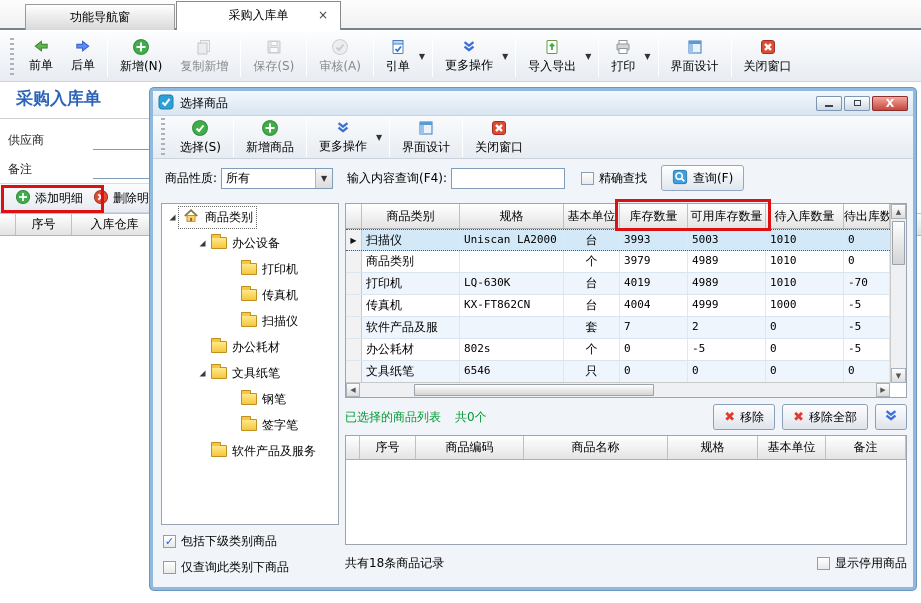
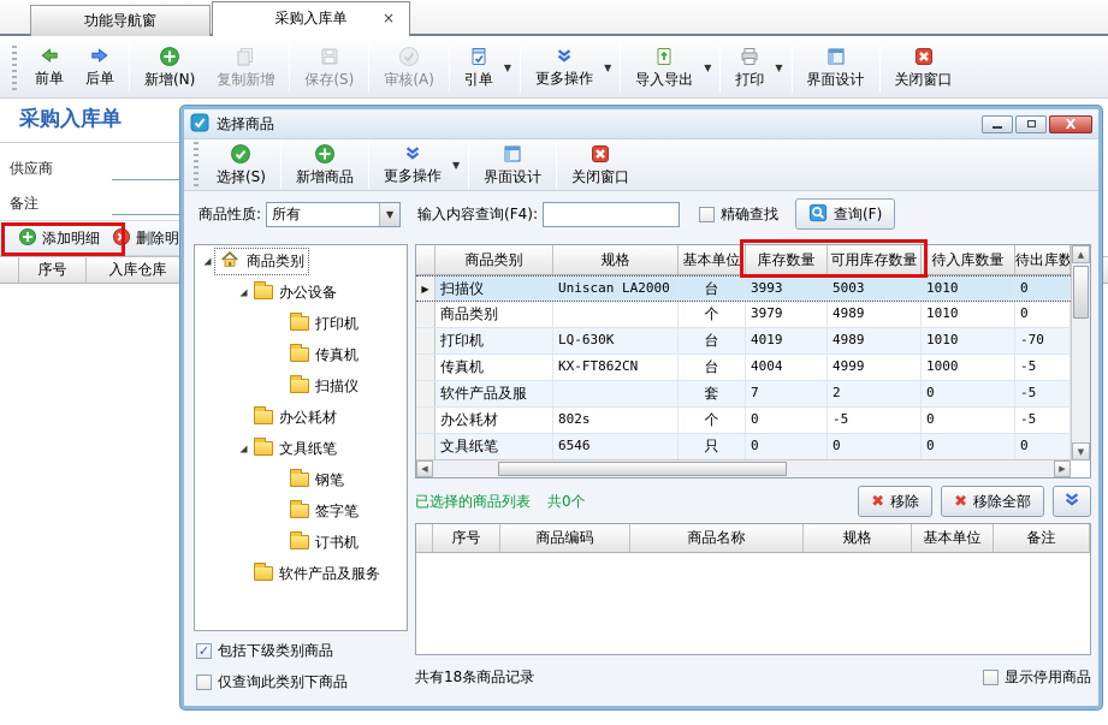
  功能导航窗
  采购入库单
  ×
  前单
  后单
  新增(N)
  复制新增
  保存(S)
  审核(A)
  引单
  ▼
  更多操作
  ▼
  导入导出
  ▼
  打印
  ▼
  界面设计
  关闭窗口
  采购入库单
  供应商
  备注
  添加明细
  删除明
  序号
  入库仓库
  选择商品
  X
  选择(S)
  新增商品
  更多操作
  ▼
  界面设计
  关闭窗口
  商品性质:
  所有
  ▼
  输入内容查询(F4):
  精确查找
  查询(F)
  商品类别
  办公设备
  打印机
  传真机
  扫描仪
  办公耗材
  文具纸笔
  钢笔
  签字笔
+ 订书机
  软件产品及服务
  ✓
  包括下级类别商品
  仅查询此类别下商品
  商品类别
  规格
  基本单位
  库存数量
  可用库存数量
  待入库数量
  待出库数
  ▶
  扫描仪
  Uniscan LA2000
  台
  3993
  5003
  1010
  0
  商品类别
  个
  3979
  4989
  1010
  0
  打印机
  LQ-630K
  台
  4019
  4989
  1010
  -70
  传真机
  KX-FT862CN
  台
  4004
  4999
  1000
  -5
  软件产品及服
  套
  7
  2
  0
  -5
  办公耗材
  802s
  个
  0
  -5
  0
  -5
  文具纸笔
  6546
  只
  0
  0
  0
  0
  ▲
  ▼
  ◀
  ▶
  已选择的商品列表
  共0个
  ✖
  移除
  ✖
  移除全部
  序号
  商品编码
  商品名称
  规格
  基本单位
  备注
  共有18条商品记录
  显示停用商品
